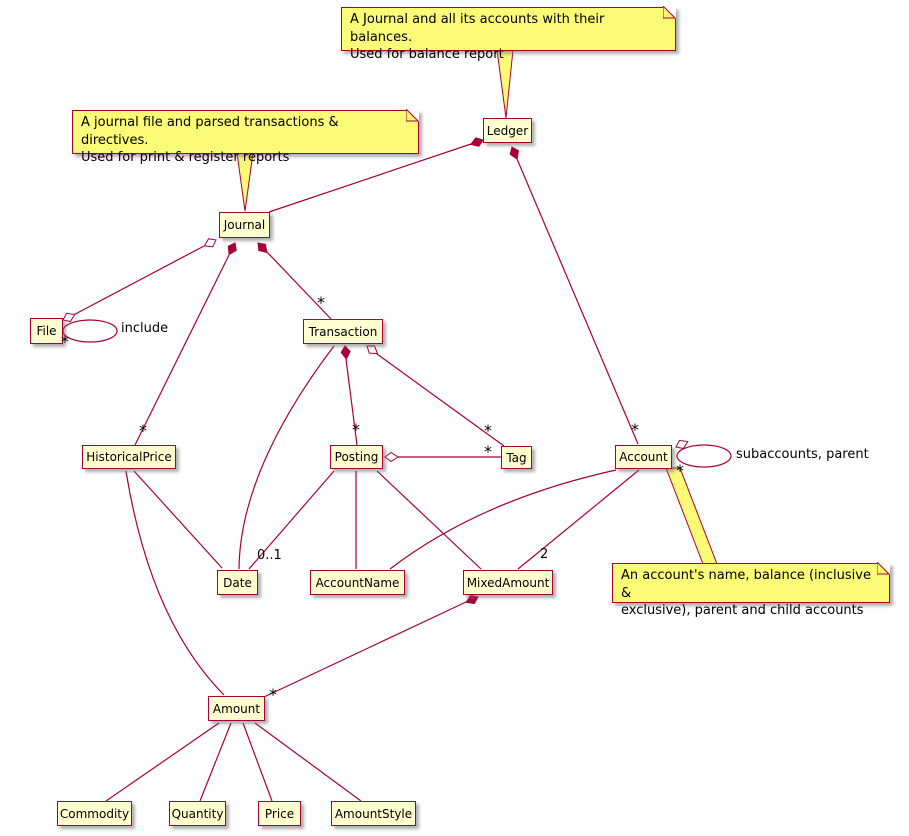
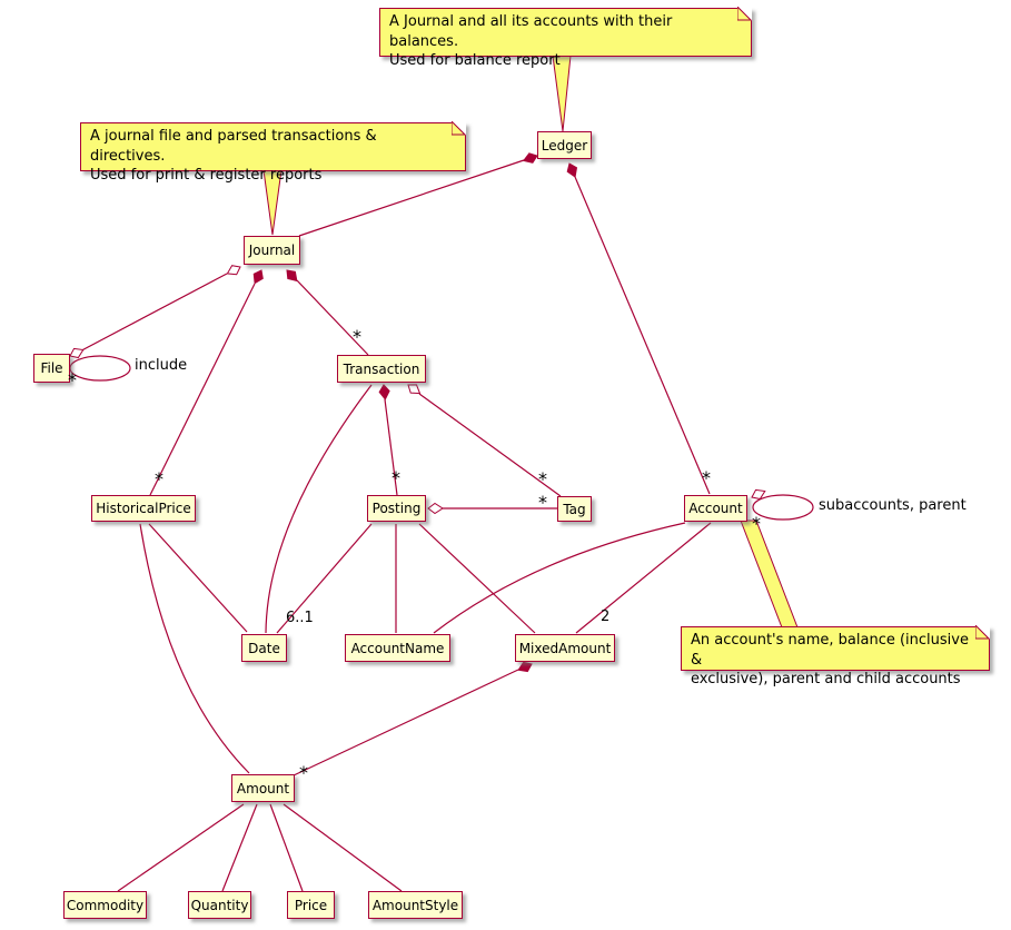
  A Journal and all its accounts with their balances.
  Used for balance report
  A journal file and parsed transactions & directives.
  Used for print & register reports
  An account's name, balance (inclusive &
  exclusive), parent and child accounts
  Ledger
  Journal
  File
  Transaction
  HistoricalPrice
  Posting
  Tag
  Account
  Date
  AccountName
  MixedAmount
  Amount
  Commodity
  Quantity
  Price
  AmountStyle
  include
  subaccounts, parent
  *
  *
  *
  *
  *
  *
  *
  *
  *
- 0..1
+ 6..1
  2
